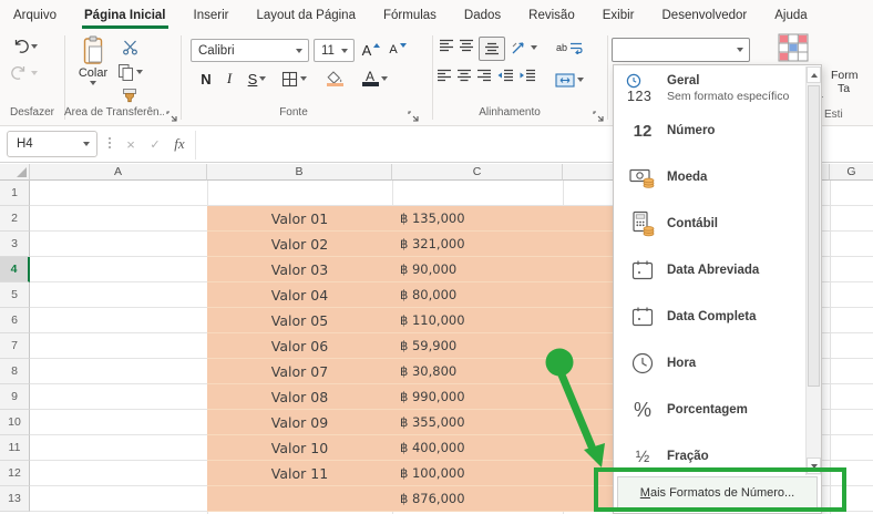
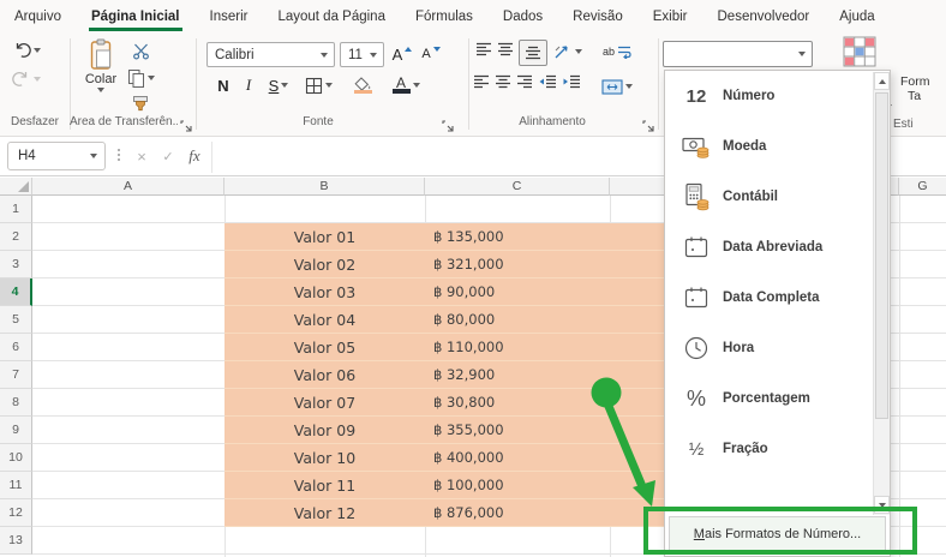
  Arquivo
  Página Inicial
  Inserir
  Layout da Página
  Fórmulas
  Dados
  Revisão
  Exibir
  Desenvolvedor
  Ajuda
  Desfazer
  Colar
  Área de Transferên..
  Calibri
  11
  A
  A
  N
  I
  S
  A
  Fonte
  ab
  Alinhamento
  Form
  Ta
  Esti
  H4
  ×
  ✓
  fx
  A
  B
  C
  G
  1
  2
  3
  4
  5
  6
  7
  8
  9
  10
  11
  12
  13
  Valor 01
  ฿ 135,000
  Valor 02
  ฿ 321,000
  Valor 03
  ฿ 90,000
  Valor 04
  ฿ 80,000
  Valor 05
  ฿ 110,000
  Valor 06
- ฿ 59,900
+ ฿ 32,900
  Valor 07
  ฿ 30,800
- Valor 08
- ฿ 990,000
  Valor 09
  ฿ 355,000
  Valor 10
  ฿ 400,000
  Valor 11
  ฿ 100,000
+ Valor 12
  ฿ 876,000
- 123
- Geral
- Sem formato específico
  12
  Número
  Moeda
  Contábil
  Data Abreviada
  Data Completa
  Hora
  %
  Porcentagem
  ½
  Fração
  Mais Formatos de Número...
